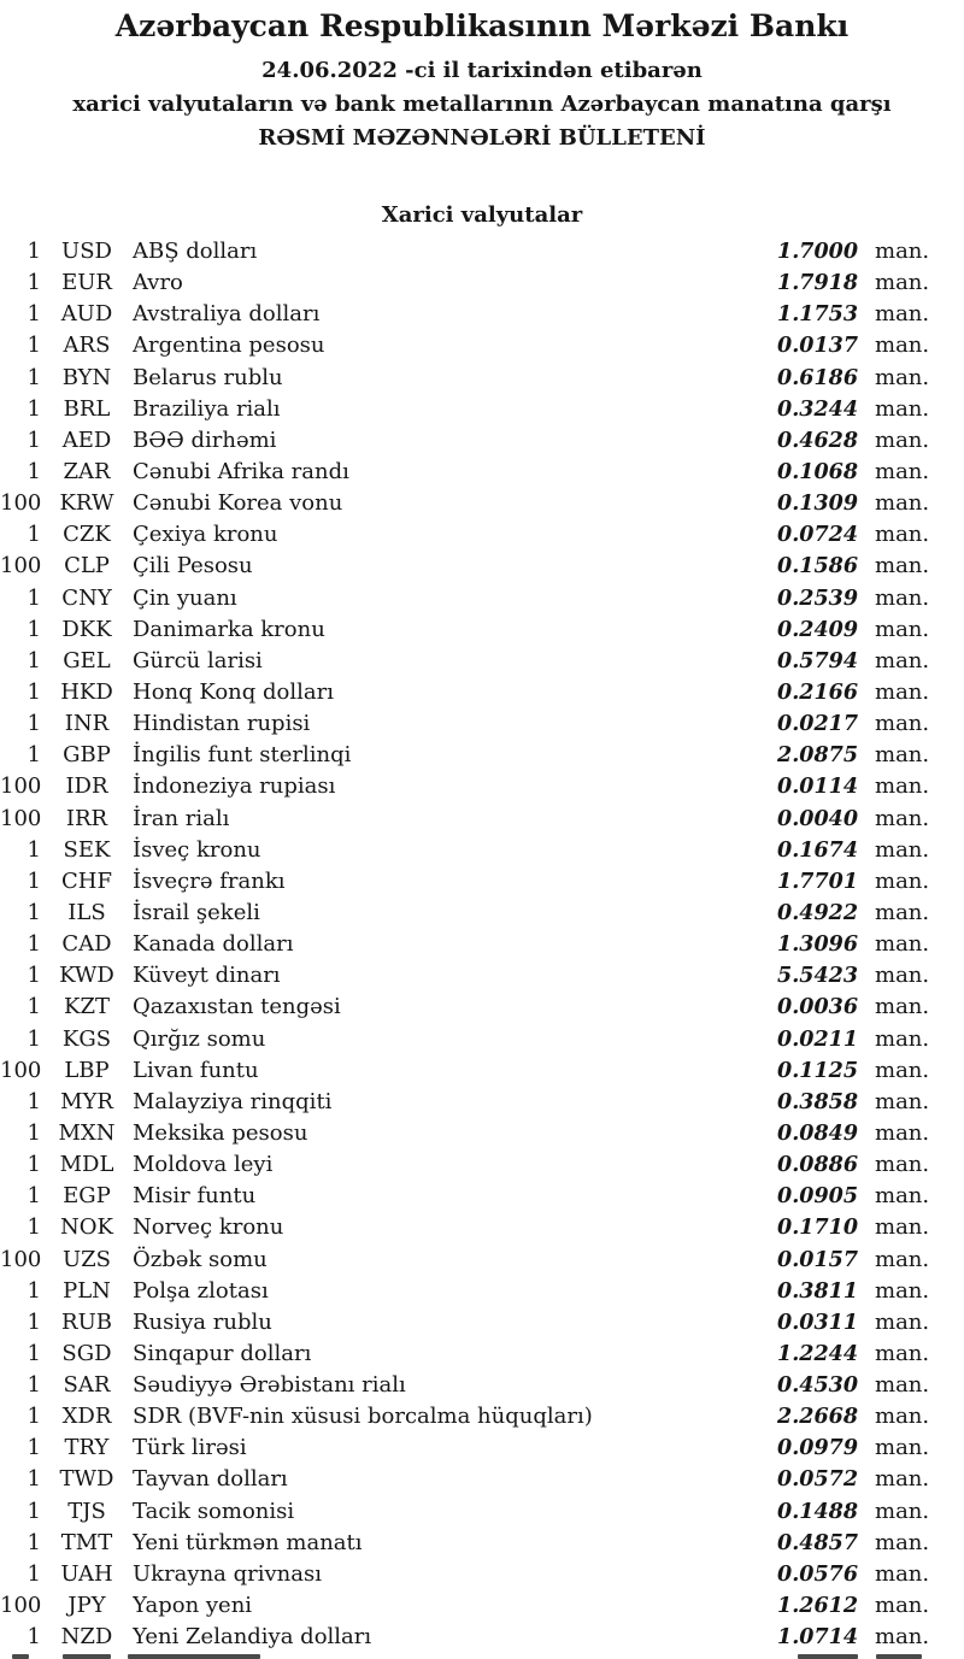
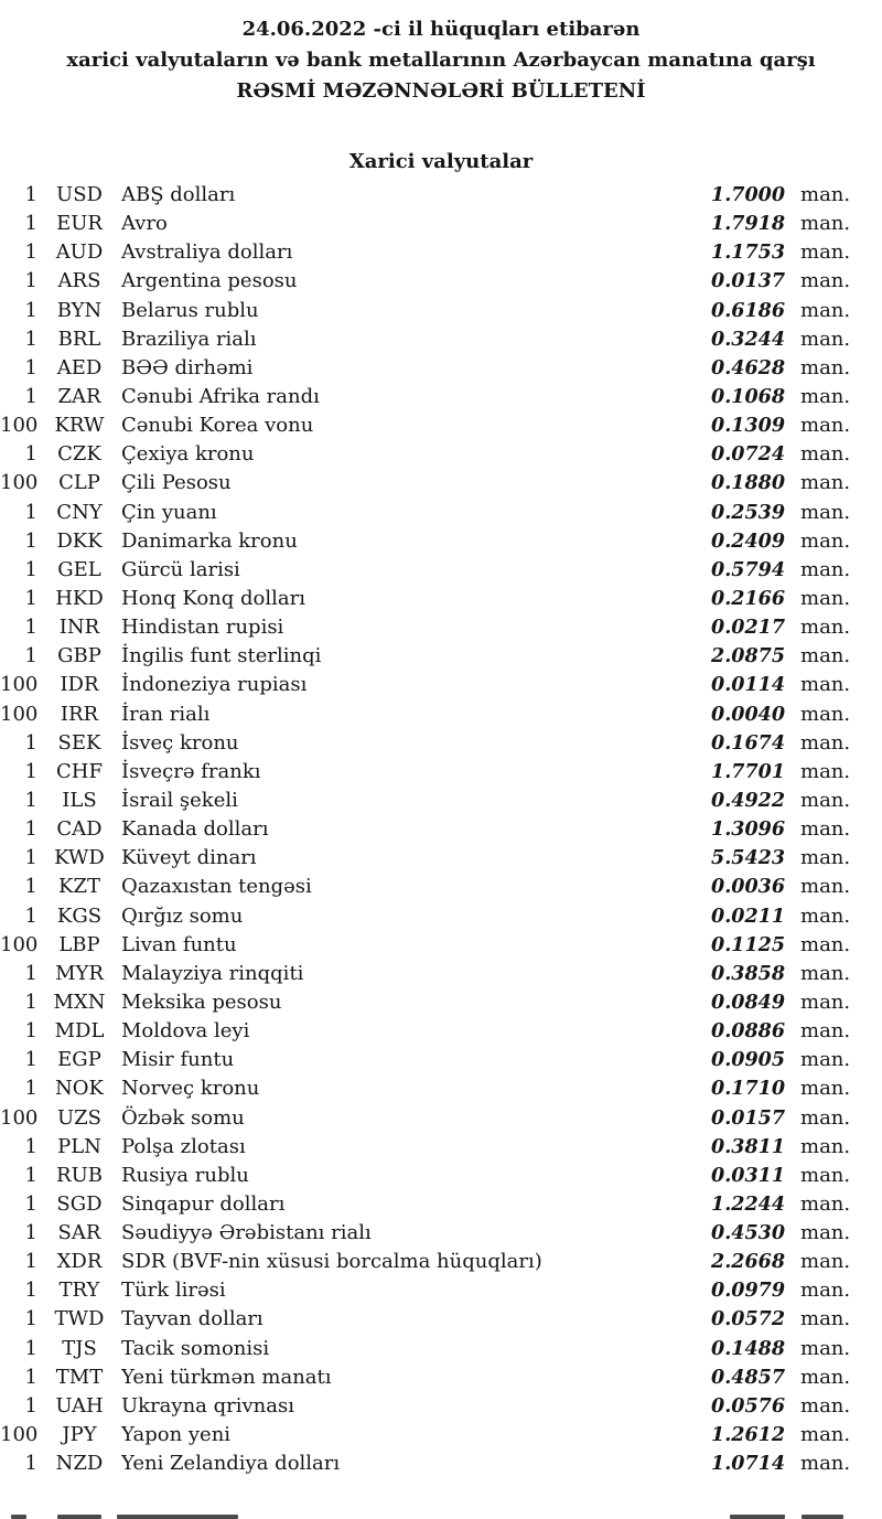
- Azərbaycan Respublikasının Mərkəzi Bankı
- 24.06.2022 -ci il tarixindən etibarən
+ 24.06.2022 -ci il hüquqları etibarən
  xarici valyutaların və bank metallarının Azərbaycan manatına qarşı
  RƏSMİ MƏZƏNNƏLƏRİ BÜLLETENİ
  Xarici valyutalar
  1
  USD
  ABŞ dolları
  1.7000
  man.
  1
  EUR
  Avro
  1.7918
  man.
  1
  AUD
  Avstraliya dolları
  1.1753
  man.
  1
  ARS
  Argentina pesosu
  0.0137
  man.
  1
  BYN
  Belarus rublu
  0.6186
  man.
  1
  BRL
  Braziliya rialı
  0.3244
  man.
  1
  AED
  BƏƏ dirhəmi
  0.4628
  man.
  1
  ZAR
  Cənubi Afrika randı
  0.1068
  man.
  100
  KRW
  Cənubi Korea vonu
  0.1309
  man.
  1
  CZK
  Çexiya kronu
  0.0724
  man.
  100
  CLP
  Çili Pesosu
- 0.1586
+ 0.1880
  man.
  1
  CNY
  Çin yuanı
  0.2539
  man.
  1
  DKK
  Danimarka kronu
  0.2409
  man.
  1
  GEL
  Gürcü larisi
  0.5794
  man.
  1
  HKD
  Honq Konq dolları
  0.2166
  man.
  1
  INR
  Hindistan rupisi
  0.0217
  man.
  1
  GBP
  İngilis funt sterlinqi
  2.0875
  man.
  100
  IDR
  İndoneziya rupiası
  0.0114
  man.
  100
  IRR
  İran rialı
  0.0040
  man.
  1
  SEK
  İsveç kronu
  0.1674
  man.
  1
  CHF
  İsveçrə frankı
  1.7701
  man.
  1
  ILS
  İsrail şekeli
  0.4922
  man.
  1
  CAD
  Kanada dolları
  1.3096
  man.
  1
  KWD
  Küveyt dinarı
  5.5423
  man.
  1
  KZT
  Qazaxıstan tengəsi
  0.0036
  man.
  1
  KGS
  Qırğız somu
  0.0211
  man.
  100
  LBP
  Livan funtu
  0.1125
  man.
  1
  MYR
  Malayziya rinqqiti
  0.3858
  man.
  1
  MXN
  Meksika pesosu
  0.0849
  man.
  1
  MDL
  Moldova leyi
  0.0886
  man.
  1
  EGP
  Misir funtu
  0.0905
  man.
  1
  NOK
  Norveç kronu
  0.1710
  man.
  100
  UZS
  Özbək somu
  0.0157
  man.
  1
  PLN
  Polşa zlotası
  0.3811
  man.
  1
  RUB
  Rusiya rublu
  0.0311
  man.
  1
  SGD
  Sinqapur dolları
  1.2244
  man.
  1
  SAR
  Səudiyyə Ərəbistanı rialı
  0.4530
  man.
  1
  XDR
  SDR (BVF-nin xüsusi borcalma hüquqları)
  2.2668
  man.
  1
  TRY
  Türk lirəsi
  0.0979
  man.
  1
  TWD
  Tayvan dolları
  0.0572
  man.
  1
  TJS
  Tacik somonisi
  0.1488
  man.
  1
  TMT
  Yeni türkmən manatı
  0.4857
  man.
  1
  UAH
  Ukrayna qrivnası
  0.0576
  man.
  100
  JPY
  Yapon yeni
  1.2612
  man.
  1
  NZD
  Yeni Zelandiya dolları
  1.0714
  man.
